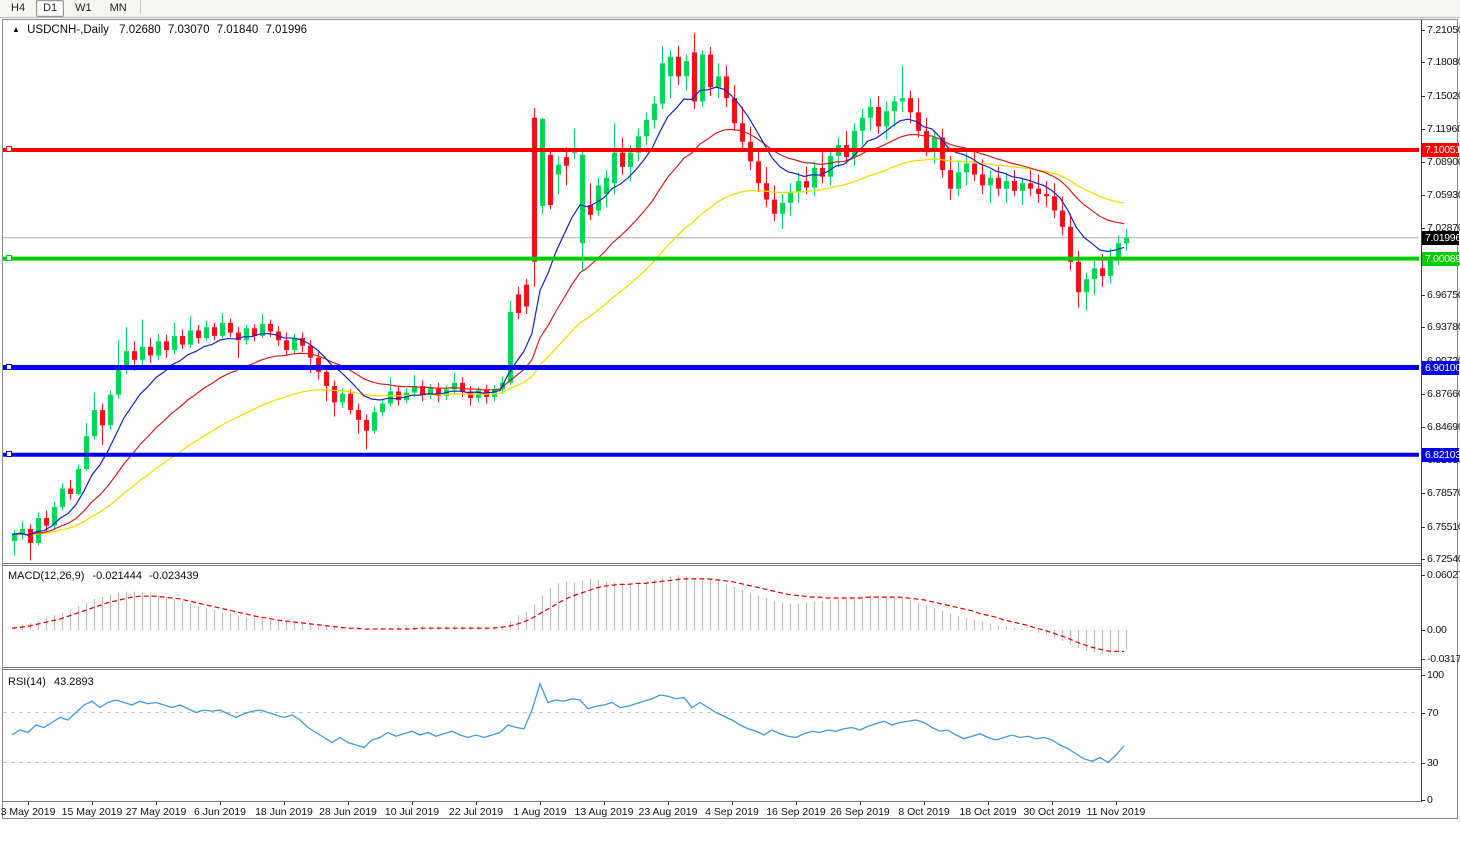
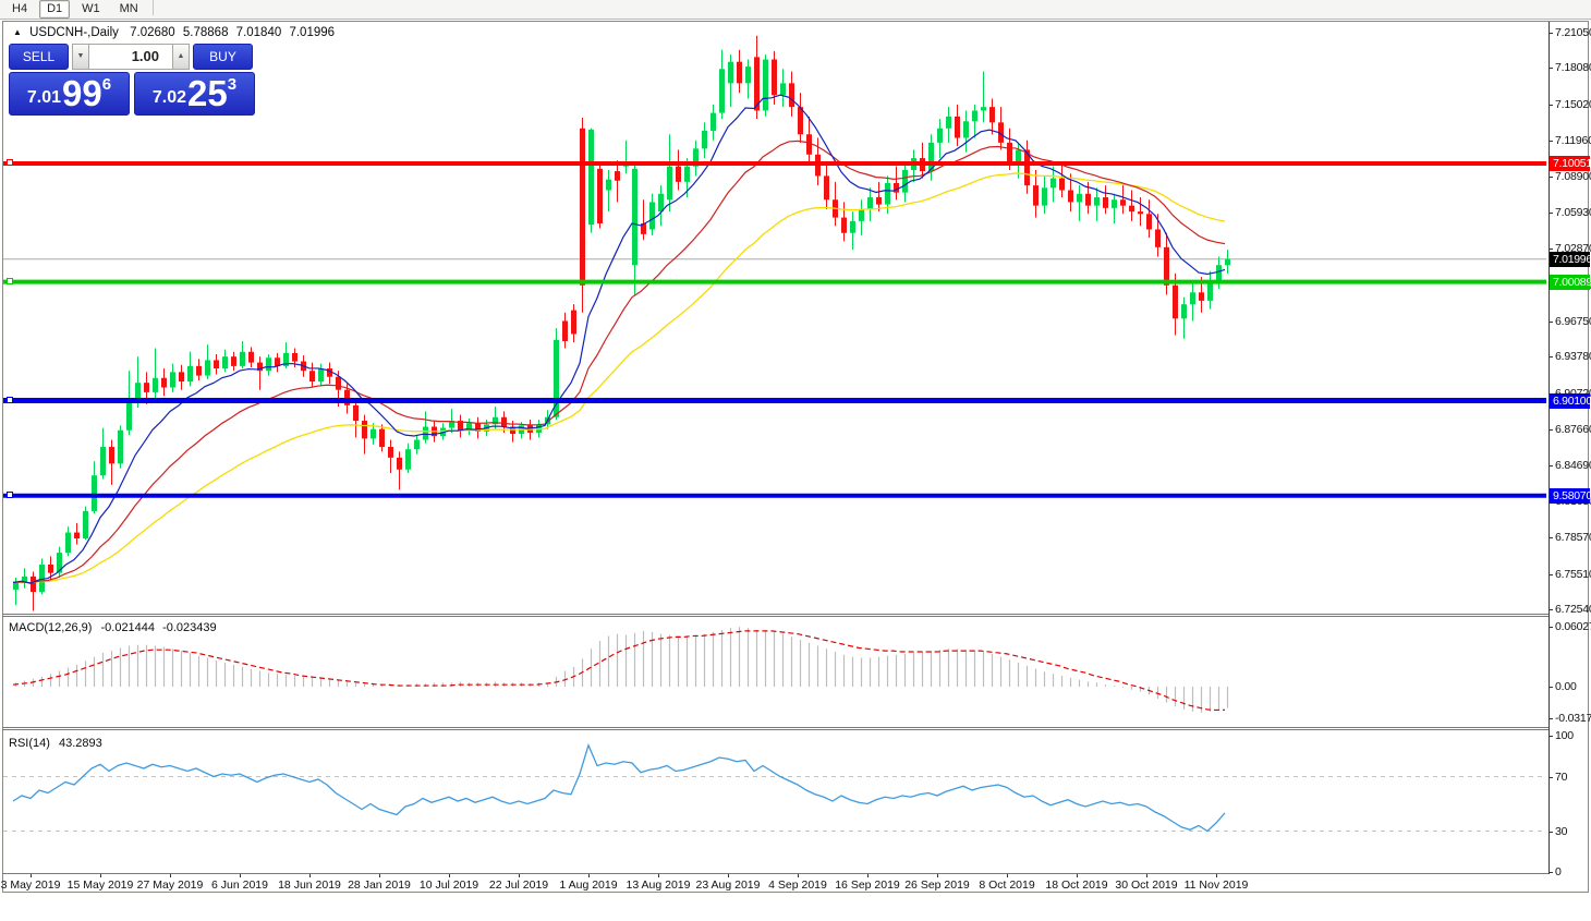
  H4
  D1
  W1
  MN
- ▲ USDCNH-,Daily 7.02680 7.03070 7.01840 7.01996
+ ▲ USDCNH-,Daily 7.02680 5.78868 7.01840 7.01996
+ SELL
+ 1.00
+ BUY
+ 7.01
+ 99
+ 6
+ 7.02
+ 25
+ 3
  MACD(12,26,9) -0.021444 -0.023439
  RSI(14) 43.2893
  7.2105
  7.1808
  7.1502
  7.1196
  7.0890
  7.0593
  7.0287
  6.9675
  6.9378
  6.8766
  6.8469
  6.7857
  6.7551
  6.7254
  7.10051
  7.00089
  6.90100
- 6.82103
+ 9.58070
  7.01996
  0.0602
  0.00
  -0.0317
  100
  70
  30
  0
  3 May 2019
  15 May 2019
  27 May 2019
  6 Jun 2019
  18 Jun 2019
- 28 Jun 2019
+ 28 Jan 2019
  10 Jul 2019
  22 Jul 2019
  1 Aug 2019
  13 Aug 2019
  23 Aug 2019
  4 Sep 2019
  16 Sep 2019
  26 Sep 2019
  8 Oct 2019
  18 Oct 2019
  30 Oct 2019
  11 Nov 2019
